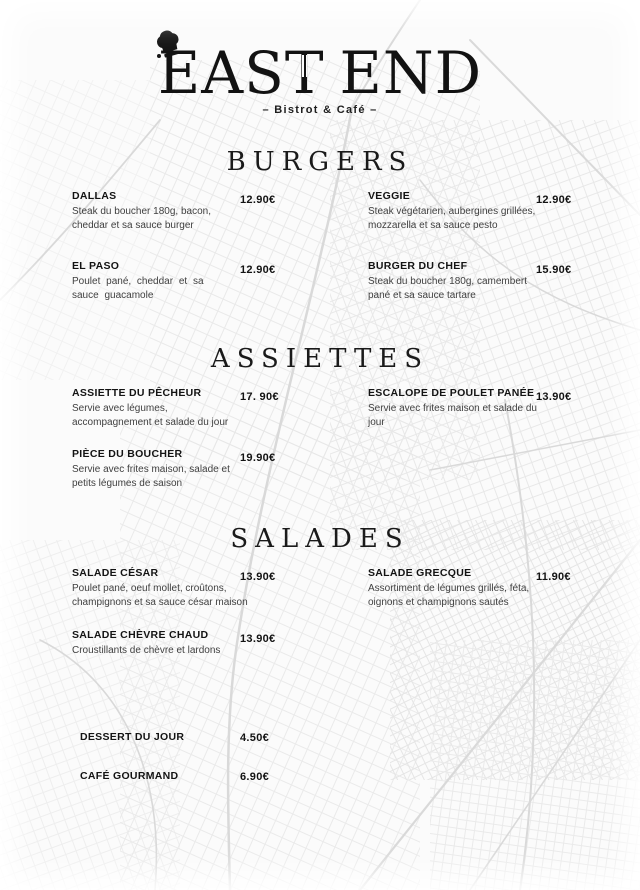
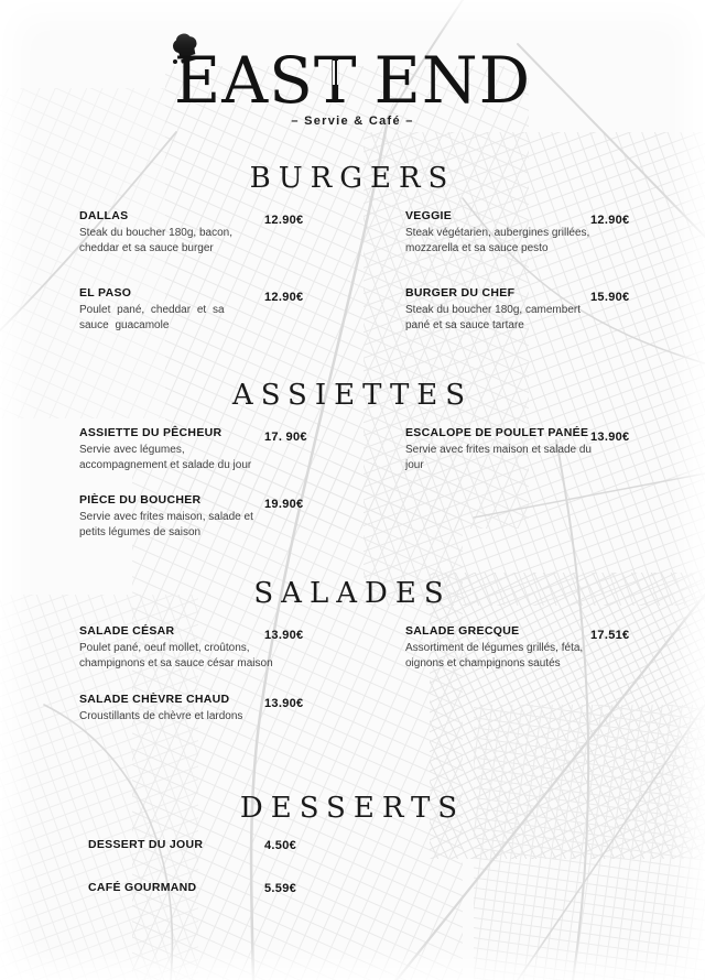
  EAS END
- – Bistrot & Café –
+ – Servie & Café –
  BURGERS
  DALLAS
  Steak du boucher 180g, bacon,
  cheddar et sa sauce burger
  12.90€
  VEGGIE
  Steak végétarien, aubergines grillées,
  mozzarella et sa sauce pesto
  12.90€
  EL PASO
  Poulet pané, cheddar et sa
  sauce guacamole
  12.90€
  BURGER DU CHEF
  Steak du boucher 180g, camembert
  pané et sa sauce tartare
  15.90€
  ASSIETTES
  ASSIETTE DU PÊCHEUR
  Servie avec légumes,
  accompagnement et salade du jour
  17. 90€
  ESCALOPE DE POULET PANÉE
  Servie avec frites maison et salade du
  jour
  13.90€
  PIÈCE DU BOUCHER
  Servie avec frites maison, salade et
  petits légumes de saison
  19.90€
  SALADES
  SALADE CÉSAR
  Poulet pané, oeuf mollet, croûtons,
  champignons et sa sauce césar maison
  13.90€
  SALADE GRECQUE
  Assortiment de légumes grillés, féta,
  oignons et champignons sautés
- 11.90€
+ 17.51€
  SALADE CHÈVRE CHAUD
  Croustillants de chèvre et lardons
  13.90€
+ DESSERTS
  DESSERT DU JOUR
  4.50€
  CAFÉ GOURMAND
- 6.90€
+ 5.59€
